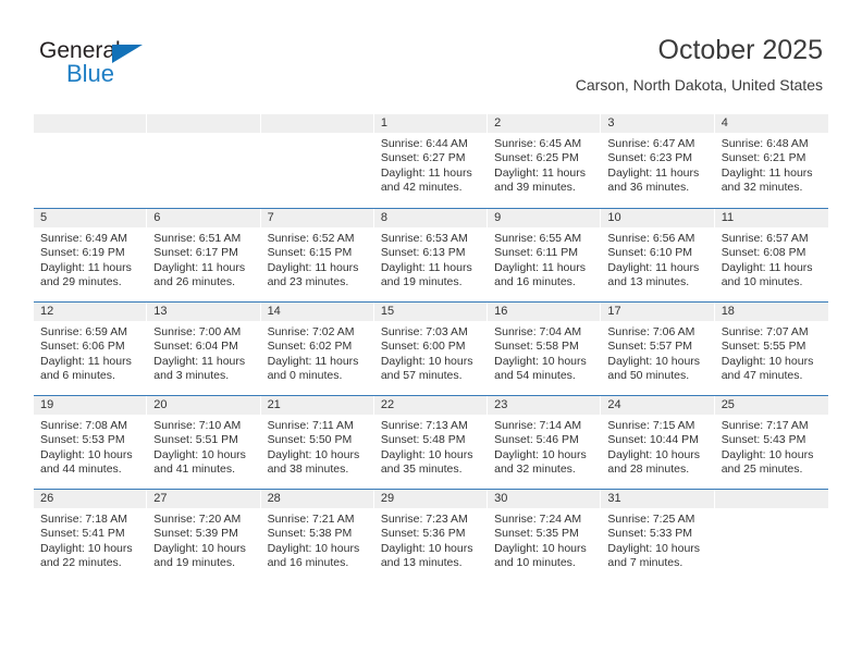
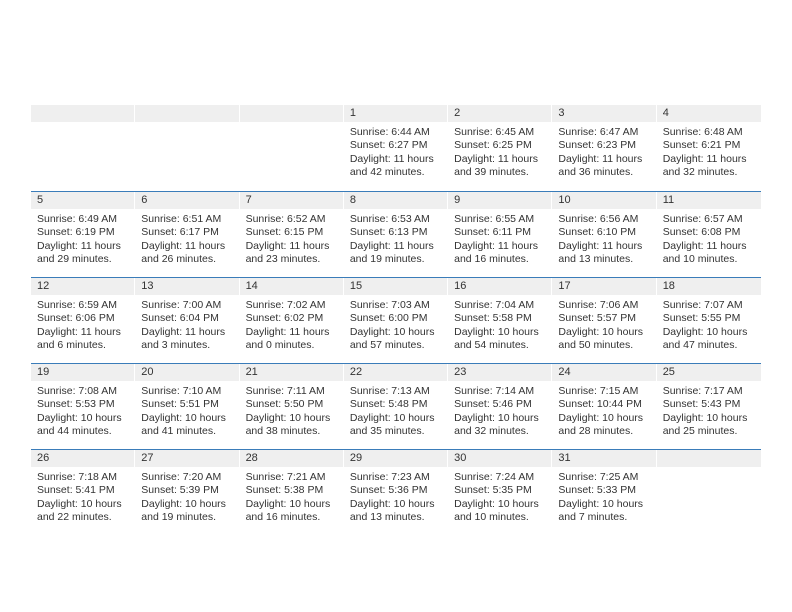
- General
- Blue
- October 2025
- Carson, North Dakota, United States
  1
  Sunrise: 6:44 AM
  Sunset: 6:27 PM
  Daylight: 11 hours
  and 42 minutes.
  2
  Sunrise: 6:45 AM
  Sunset: 6:25 PM
  Daylight: 11 hours
  and 39 minutes.
  3
  Sunrise: 6:47 AM
  Sunset: 6:23 PM
  Daylight: 11 hours
  and 36 minutes.
  4
  Sunrise: 6:48 AM
  Sunset: 6:21 PM
  Daylight: 11 hours
  and 32 minutes.
  5
  Sunrise: 6:49 AM
  Sunset: 6:19 PM
  Daylight: 11 hours
  and 29 minutes.
  6
  Sunrise: 6:51 AM
  Sunset: 6:17 PM
  Daylight: 11 hours
  and 26 minutes.
  7
  Sunrise: 6:52 AM
  Sunset: 6:15 PM
  Daylight: 11 hours
  and 23 minutes.
  8
  Sunrise: 6:53 AM
  Sunset: 6:13 PM
  Daylight: 11 hours
  and 19 minutes.
  9
  Sunrise: 6:55 AM
  Sunset: 6:11 PM
  Daylight: 11 hours
  and 16 minutes.
  10
  Sunrise: 6:56 AM
  Sunset: 6:10 PM
  Daylight: 11 hours
  and 13 minutes.
  11
  Sunrise: 6:57 AM
  Sunset: 6:08 PM
  Daylight: 11 hours
  and 10 minutes.
  12
  Sunrise: 6:59 AM
  Sunset: 6:06 PM
  Daylight: 11 hours
  and 6 minutes.
  13
  Sunrise: 7:00 AM
  Sunset: 6:04 PM
  Daylight: 11 hours
  and 3 minutes.
  14
  Sunrise: 7:02 AM
  Sunset: 6:02 PM
  Daylight: 11 hours
  and 0 minutes.
  15
  Sunrise: 7:03 AM
  Sunset: 6:00 PM
  Daylight: 10 hours
  and 57 minutes.
  16
  Sunrise: 7:04 AM
  Sunset: 5:58 PM
  Daylight: 10 hours
  and 54 minutes.
  17
  Sunrise: 7:06 AM
  Sunset: 5:57 PM
  Daylight: 10 hours
  and 50 minutes.
  18
  Sunrise: 7:07 AM
  Sunset: 5:55 PM
  Daylight: 10 hours
  and 47 minutes.
  19
  Sunrise: 7:08 AM
  Sunset: 5:53 PM
  Daylight: 10 hours
  and 44 minutes.
  20
  Sunrise: 7:10 AM
  Sunset: 5:51 PM
  Daylight: 10 hours
  and 41 minutes.
  21
  Sunrise: 7:11 AM
  Sunset: 5:50 PM
  Daylight: 10 hours
  and 38 minutes.
  22
  Sunrise: 7:13 AM
  Sunset: 5:48 PM
  Daylight: 10 hours
  and 35 minutes.
  23
  Sunrise: 7:14 AM
  Sunset: 5:46 PM
  Daylight: 10 hours
  and 32 minutes.
  24
  Sunrise: 7:15 AM
  Sunset: 10:44 PM
  Daylight: 10 hours
  and 28 minutes.
  25
  Sunrise: 7:17 AM
  Sunset: 5:43 PM
  Daylight: 10 hours
  and 25 minutes.
  26
  Sunrise: 7:18 AM
  Sunset: 5:41 PM
  Daylight: 10 hours
  and 22 minutes.
  27
  Sunrise: 7:20 AM
  Sunset: 5:39 PM
  Daylight: 10 hours
  and 19 minutes.
  28
  Sunrise: 7:21 AM
  Sunset: 5:38 PM
  Daylight: 10 hours
  and 16 minutes.
  29
  Sunrise: 7:23 AM
  Sunset: 5:36 PM
  Daylight: 10 hours
  and 13 minutes.
  30
  Sunrise: 7:24 AM
  Sunset: 5:35 PM
  Daylight: 10 hours
  and 10 minutes.
  31
  Sunrise: 7:25 AM
  Sunset: 5:33 PM
  Daylight: 10 hours
  and 7 minutes.
